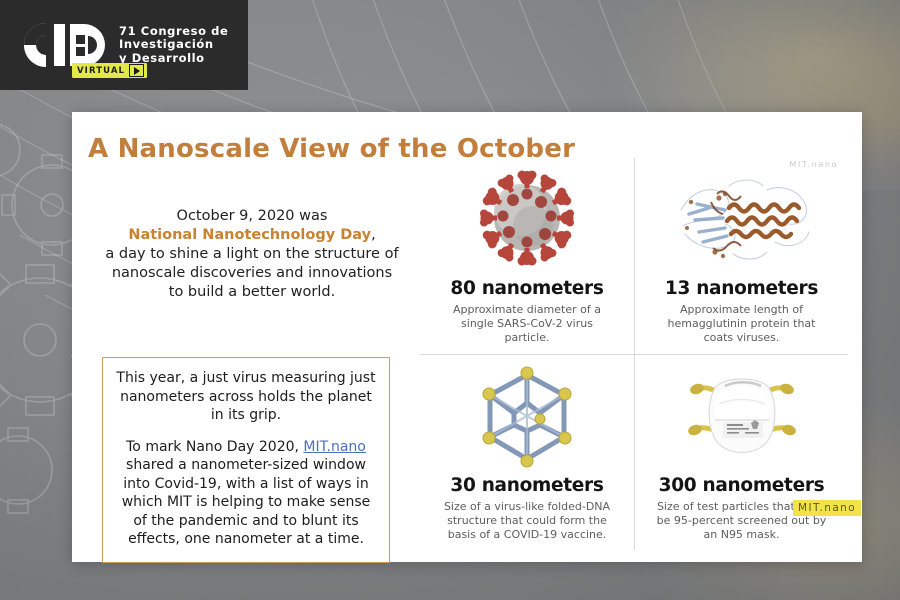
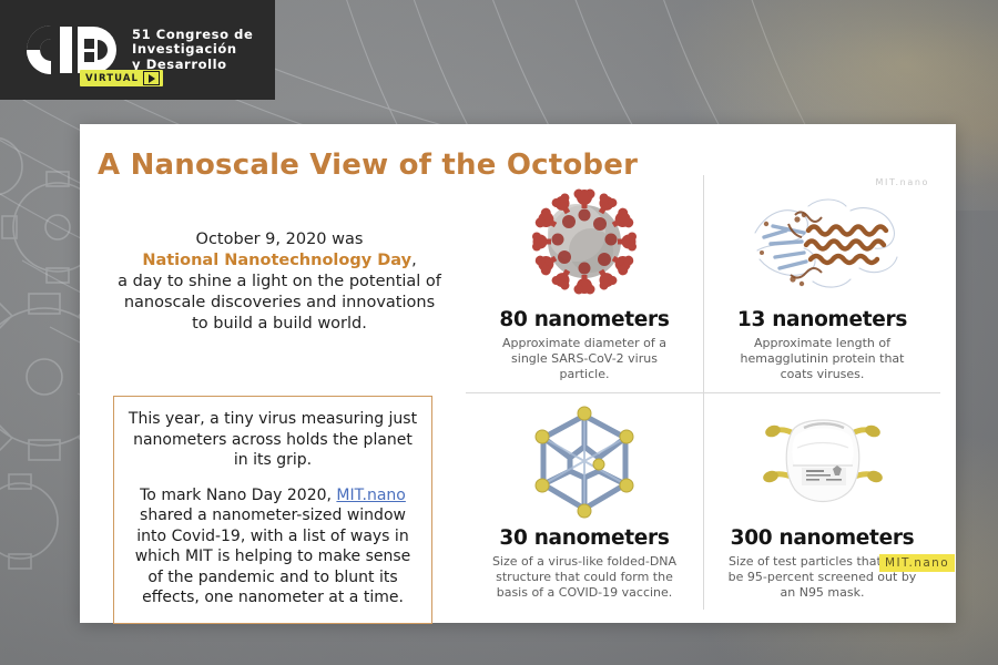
- 71 Congreso de Investigación y Desarrollo
+ 51 Congreso de Investigación y Desarrollo
  VIRTUAL
  A Nanoscale View of the October
  October 9, 2020 was
  National Nanotechnology Day,
- a day to shine a light on the structure of
+ a day to shine a light on the potential of
  nanoscale discoveries and innovations
- to build a better world.
+ to build a build world.
- This year, a just virus measuring just nanometers across holds the planet in its grip.
+ This year, a tiny virus measuring just nanometers across holds the planet in its grip.
  To mark Nano Day 2020, MIT.nano shared a nanometer-sized window into Covid-19, with a list of ways in which MIT is helping to make sense of the pandemic and to blunt its effects, one nanometer at a time.
  80 nanometers
  Approximate diameter of a single SARS-CoV-2 virus particle.
  MIT.nano
  13 nanometers
  Approximate length of hemagglutinin protein that coats viruses.
  30 nanometers
  Size of a virus-like folded-DNA structure that could form the basis of a COVID-19 vaccine.
  300 nanometers
  Size of test particles tha be 95-percent screened out by an N95 mask.
  MIT.nano
